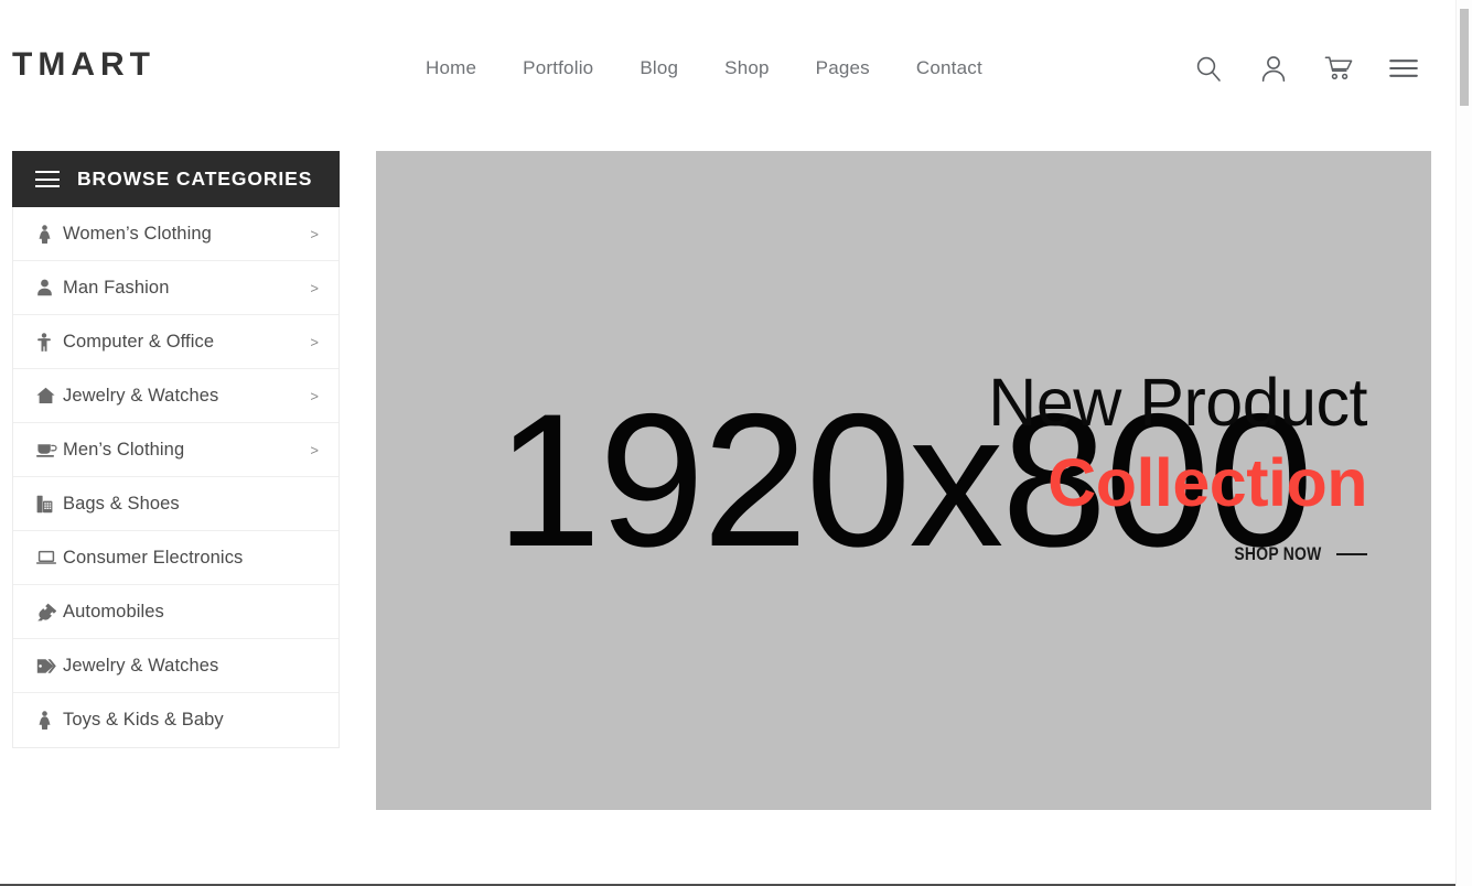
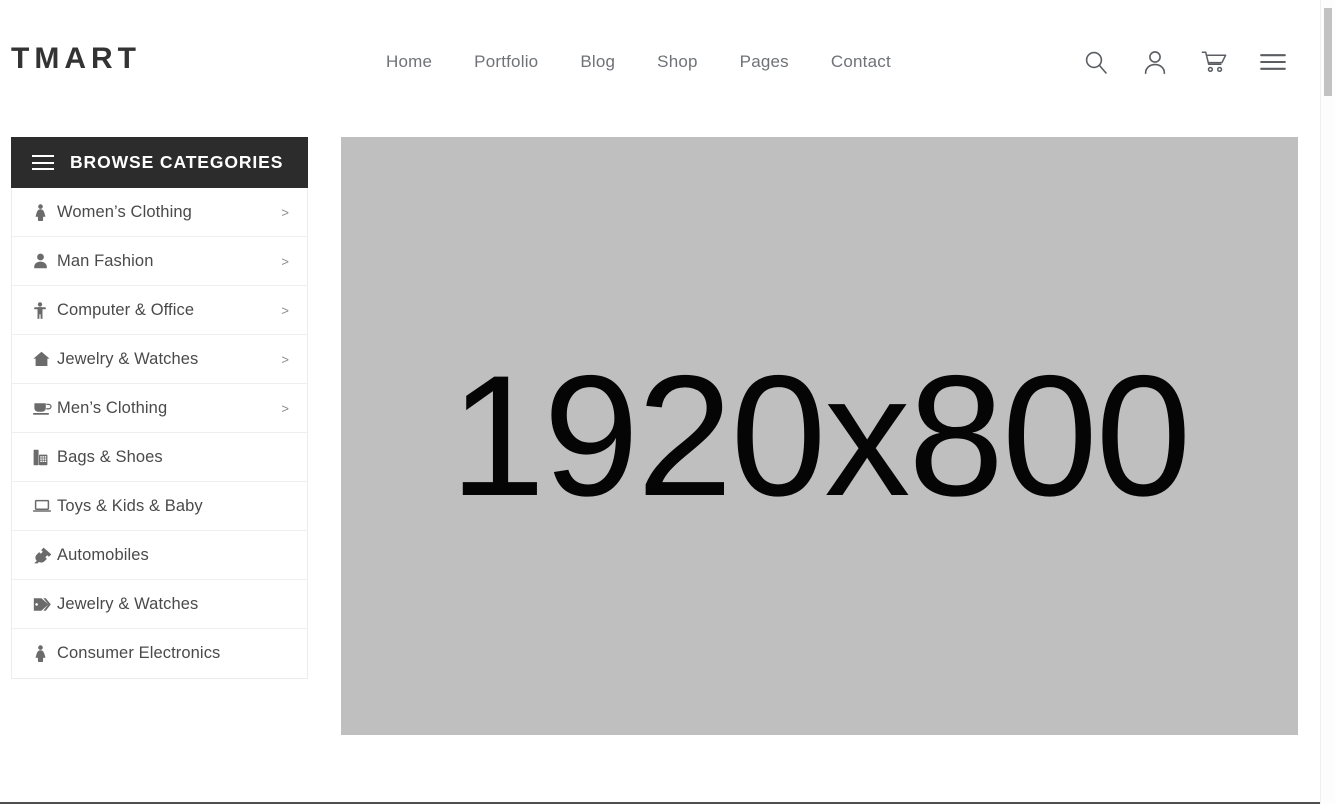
  TMART
  Home
  Portfolio
  Blog
  Shop
  Pages
  Contact
  BROWSE CATEGORIES
  Women’s Clothing
  >
  Man Fashion
  >
  Computer & Office
  >
  Jewelry & Watches
  >
  Men’s Clothing
  >
  Bags & Shoes
- Consumer Electronics
+ Toys & Kids & Baby
  Automobiles
  Jewelry & Watches
- Toys & Kids & Baby
+ Consumer Electronics
  1920x800
- New Product
- Collection
- SHOP NOW
